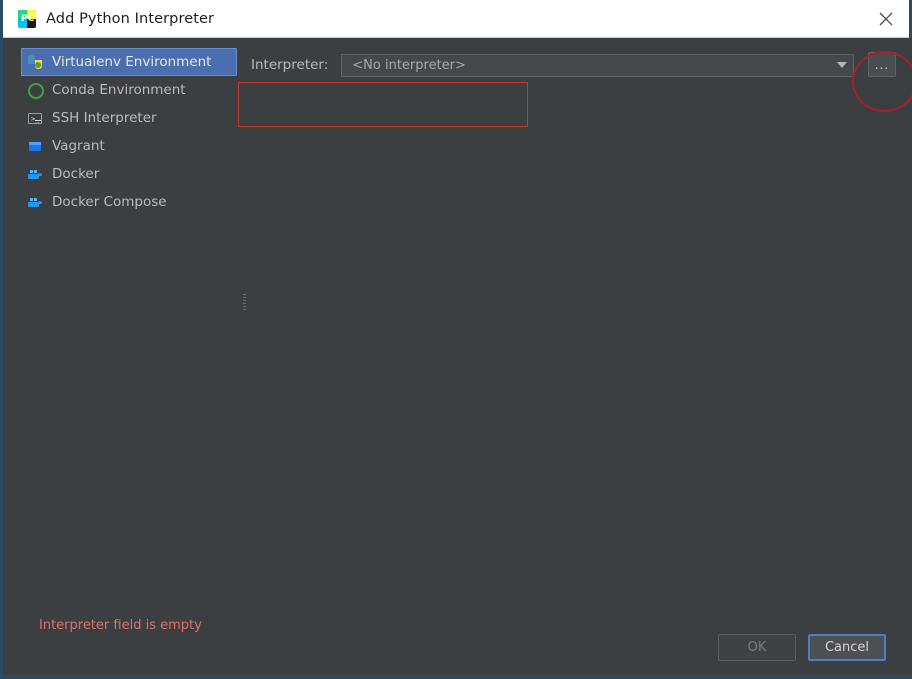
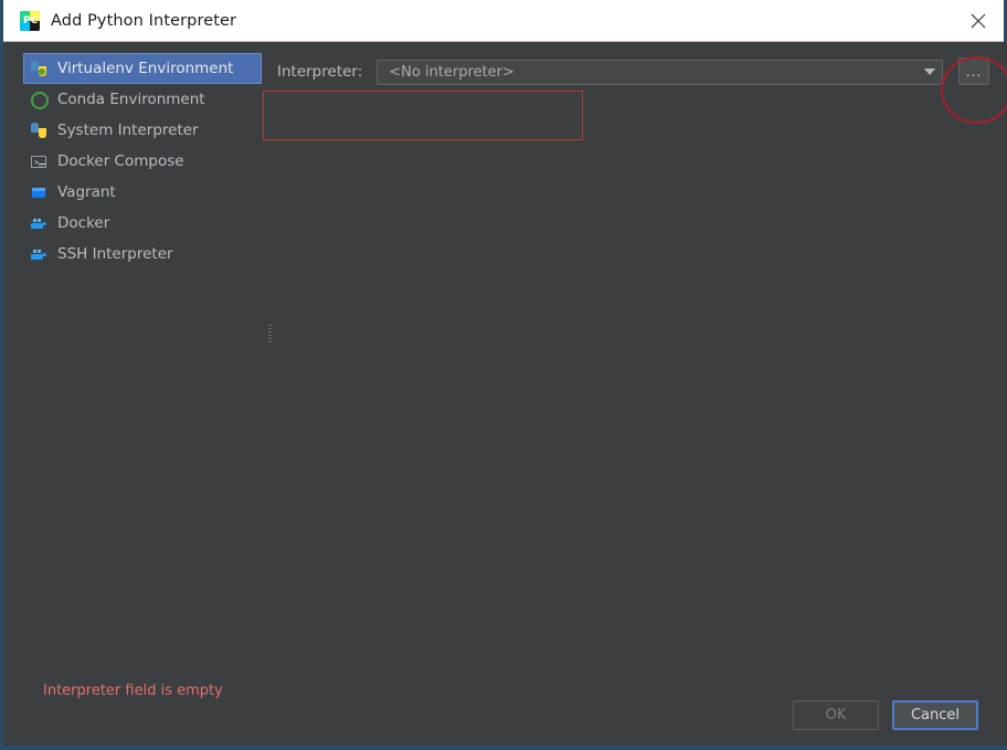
  PC
  Add Python Interpreter
  Virtualenv Environment
  Conda Environment
+ System Interpreter
- SSH Interpreter
+ Docker Compose
  Vagrant
  Docker
- Docker Compose
+ SSH Interpreter
  Interpreter:
  <No interpreter>
  ...
  Interpreter field is empty
  OK
  Cancel
